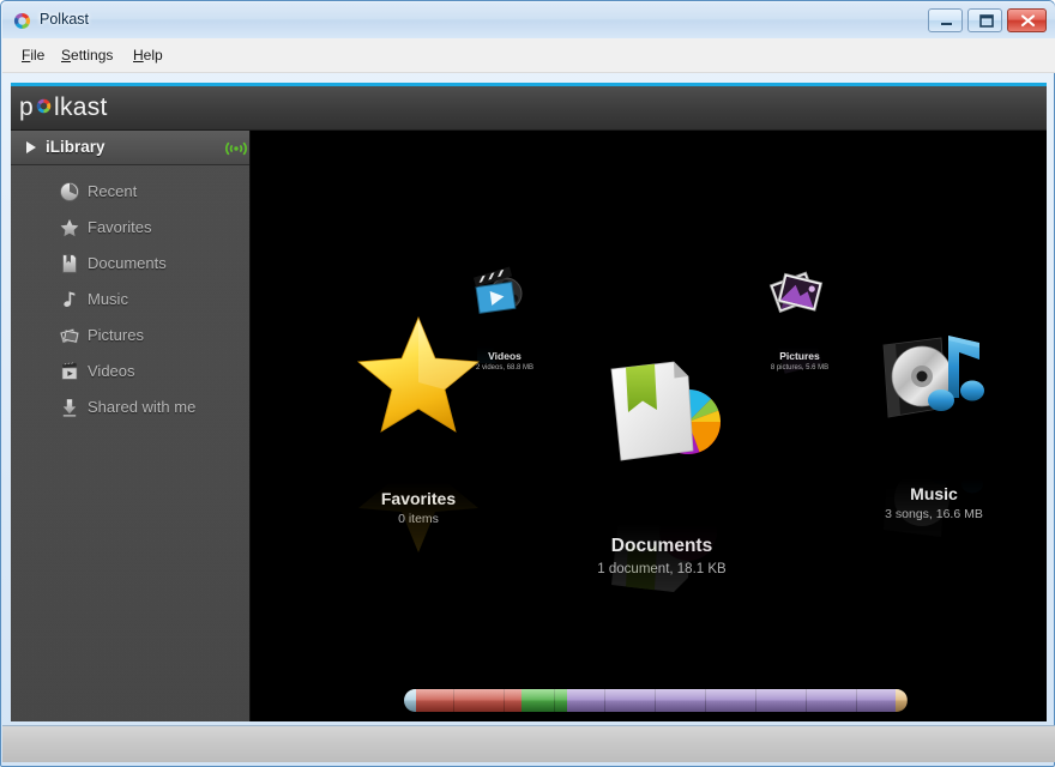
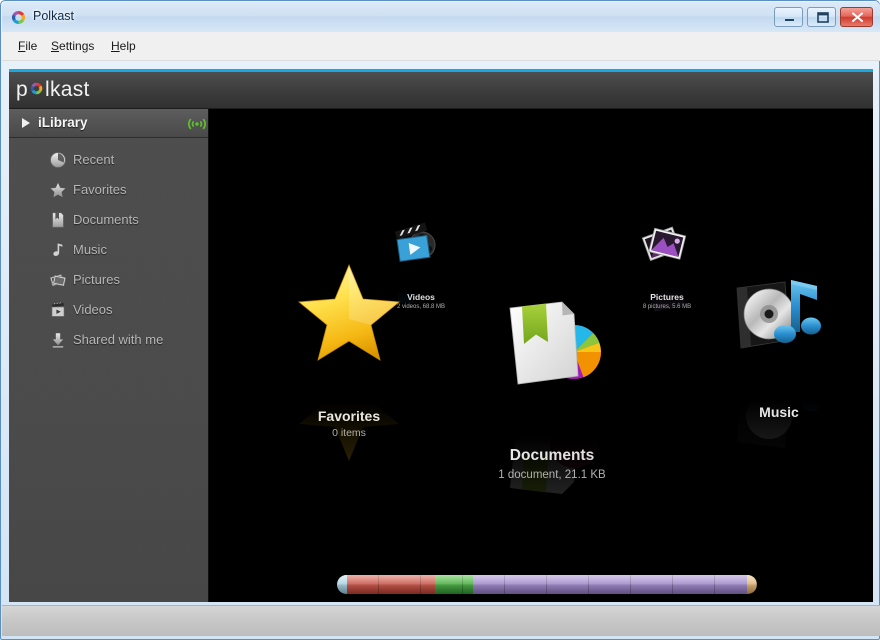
  Polkast
  File
  Settings
  Help
  p
  lkast
  iLibrary
  Recent
  Favorites
  Documents
  Music
  Pictures
  Videos
  Shared with me
  Favorites
  0 items
  Videos
  Documents
- 1 document, 18.1 KB
+ 1 document, 21.1 KB
  Pictures
  Music
- 3 songs, 16.6 MB
